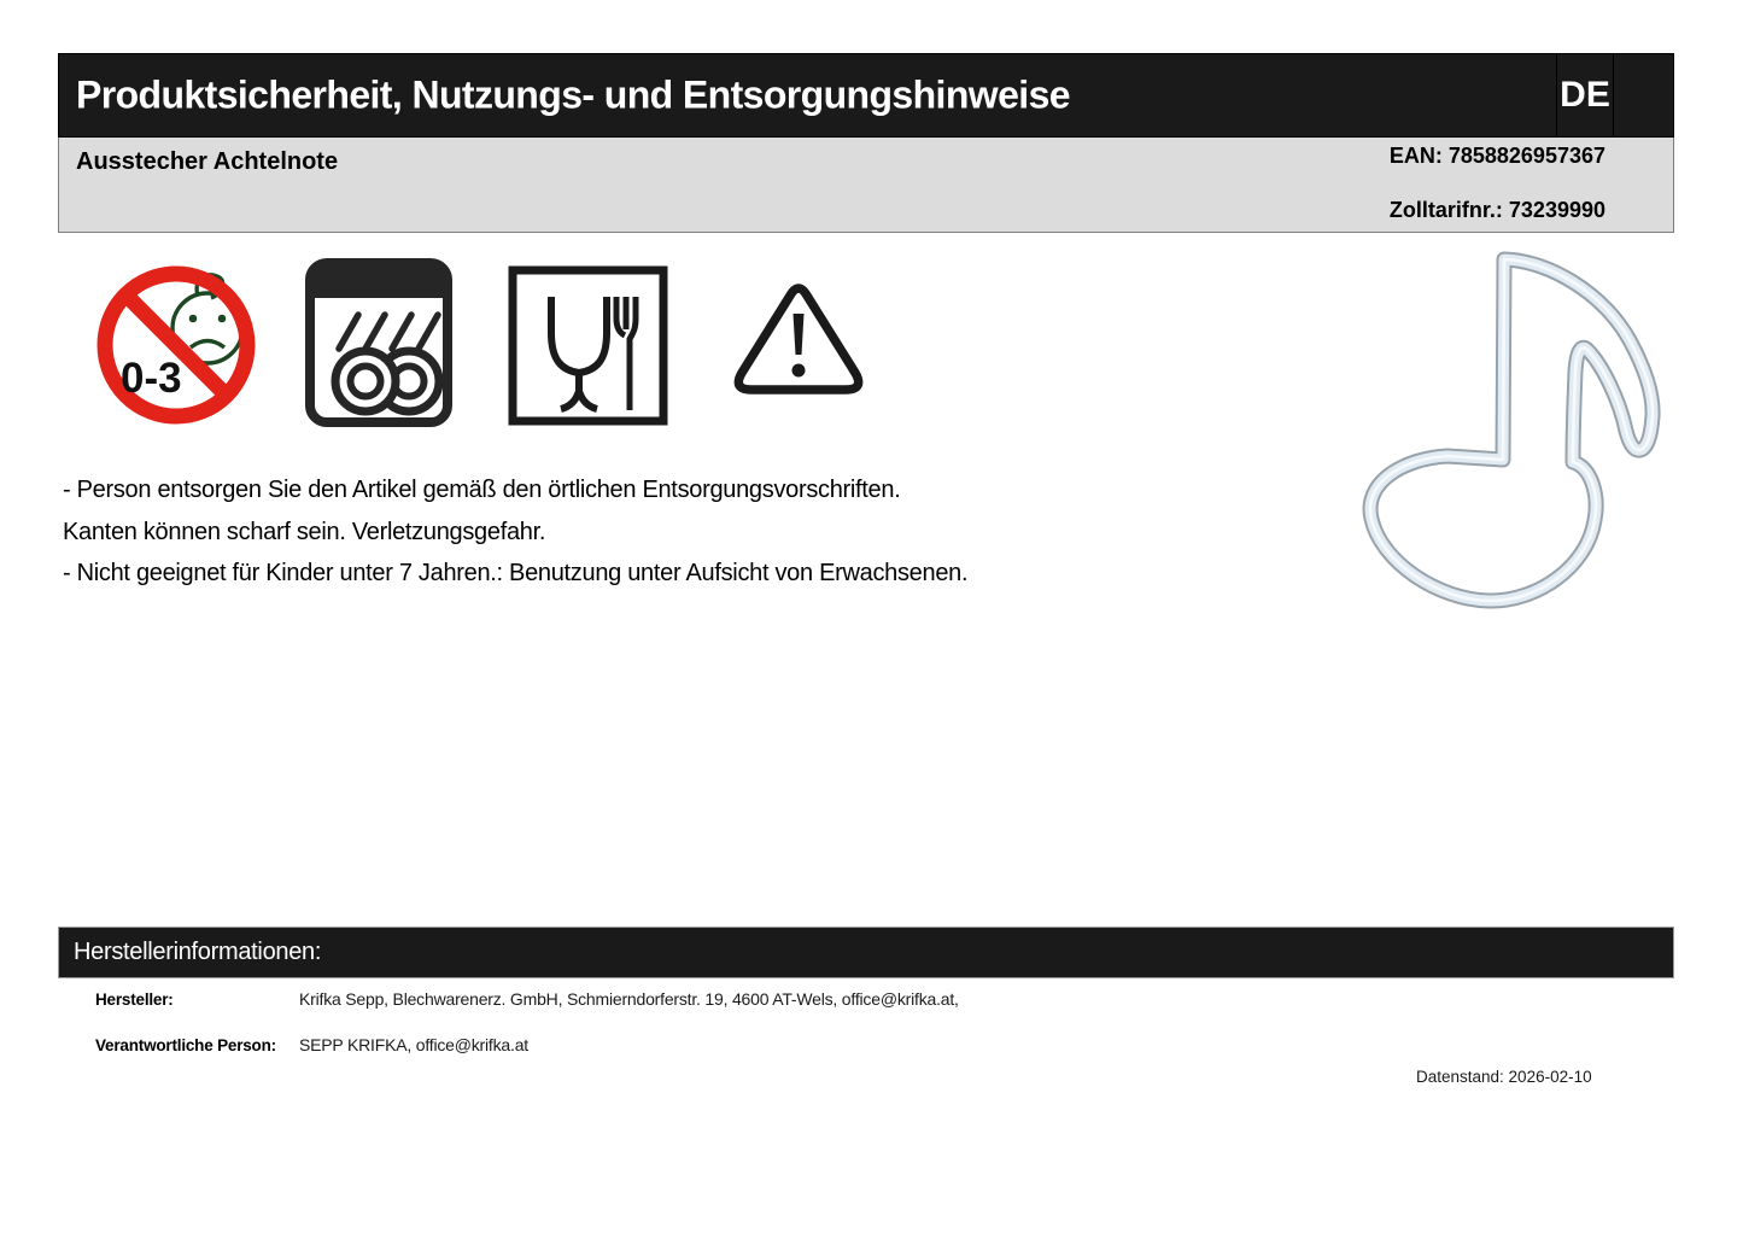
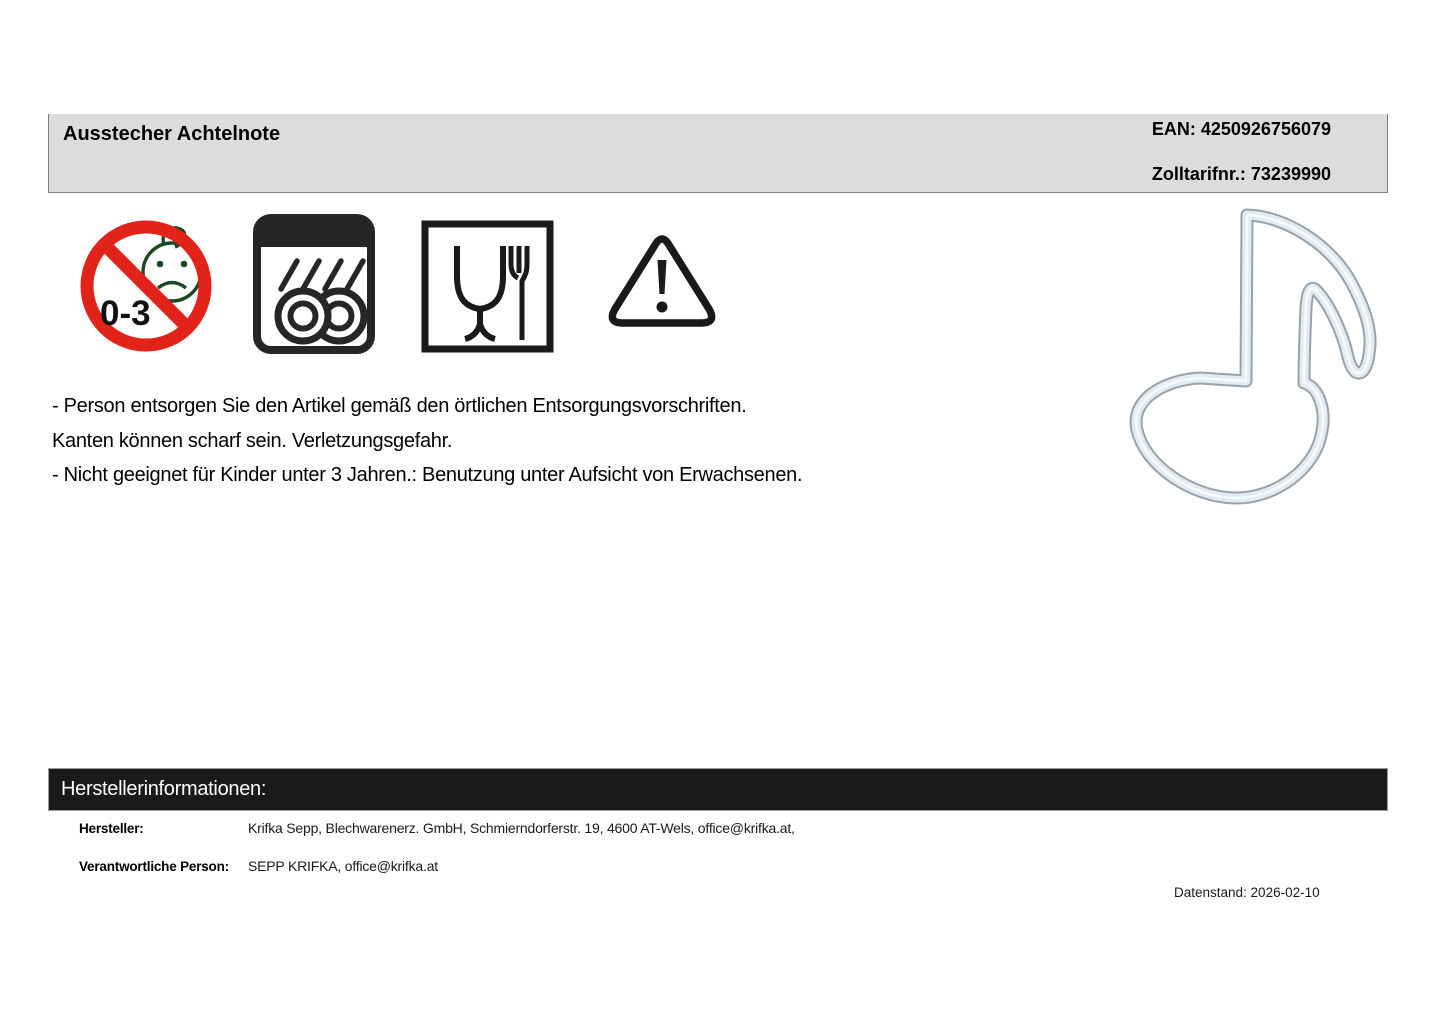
- Produktsicherheit, Nutzungs- und Entsorgungshinweise
- DE
  Ausstecher Achtelnote
- EAN: 7858826957367
+ EAN: 4250926756079
  Zolltarifnr.: 73239990
  0-3
  - Person entsorgen Sie den Artikel gemäß den örtlichen Entsorgungsvorschriften.
  Kanten können scharf sein. Verletzungsgefahr.
- - Nicht geeignet für Kinder unter 7 Jahren.: Benutzung unter Aufsicht von Erwachsenen.
+ - Nicht geeignet für Kinder unter 3 Jahren.: Benutzung unter Aufsicht von Erwachsenen.
  Herstellerinformationen:
  Hersteller:
  Krifka Sepp, Blechwarenerz. GmbH, Schmierndorferstr. 19, 4600 AT-Wels, office@krifka.at,
  Verantwortliche Person:
  SEPP KRIFKA, office@krifka.at
  Datenstand: 2026-02-10
